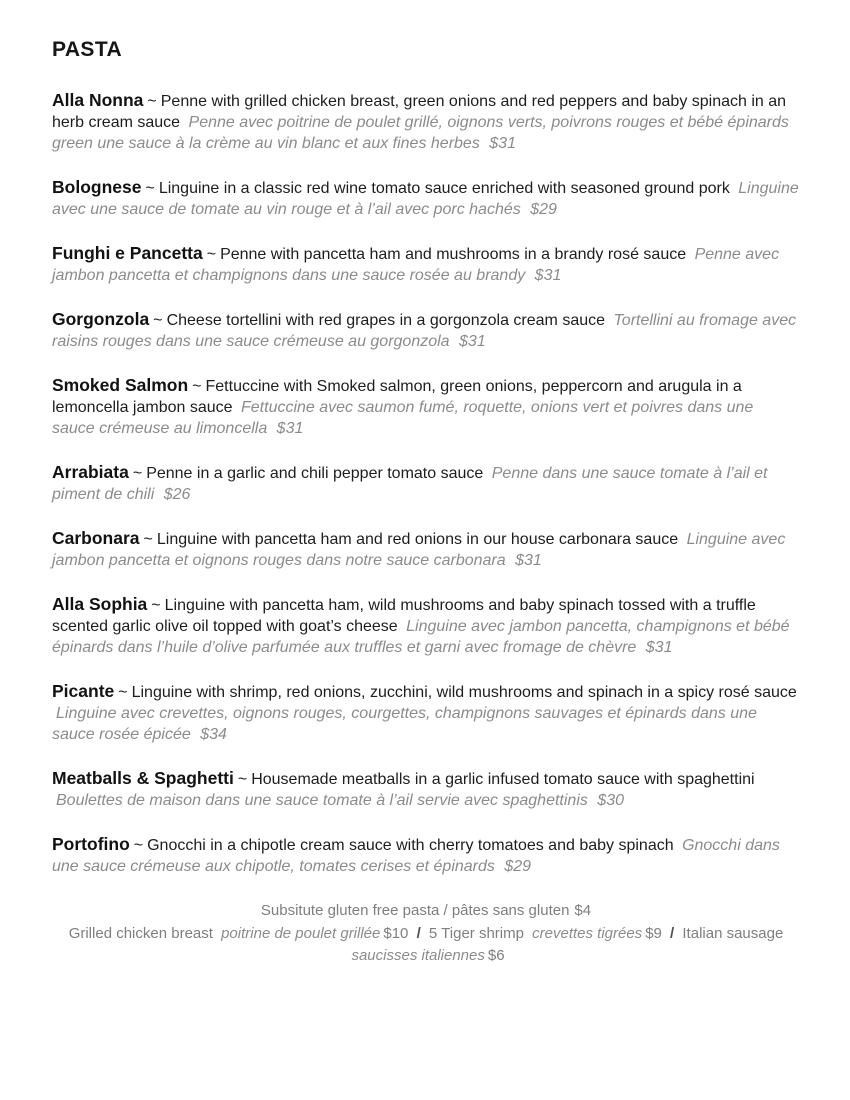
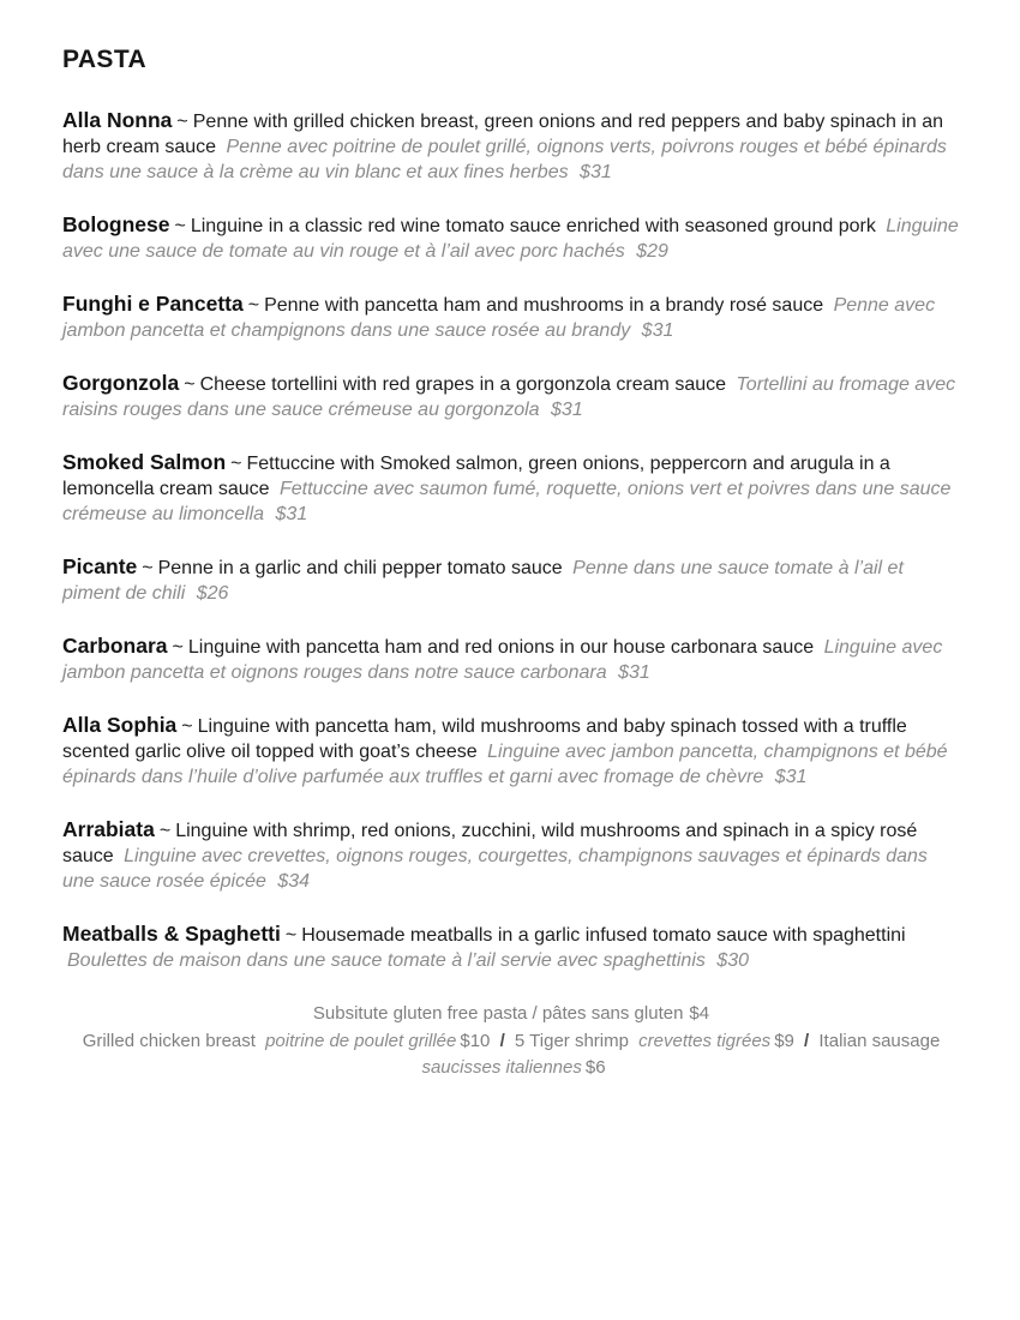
  PASTA
- Alla Nonna ~ Penne with grilled chicken breast, green onions and red peppers and baby spinach in an herb cream sauce Penne avec poitrine de poulet grillé, oignons verts, poivrons rouges et bébé épinards green une sauce à la crème au vin blanc et aux fines herbes $31
+ Alla Nonna ~ Penne with grilled chicken breast, green onions and red peppers and baby spinach in an herb cream sauce Penne avec poitrine de poulet grillé, oignons verts, poivrons rouges et bébé épinards dans une sauce à la crème au vin blanc et aux fines herbes $31
  Bolognese ~ Linguine in a classic red wine tomato sauce enriched with seasoned ground pork Linguine avec une sauce de tomate au vin rouge et à l’ail avec porc hachés $29
  Funghi e Pancetta ~ Penne with pancetta ham and mushrooms in a brandy rosé sauce Penne avec jambon pancetta et champignons dans une sauce rosée au brandy $31
  Gorgonzola ~ Cheese tortellini with red grapes in a gorgonzola cream sauce Tortellini au fromage avec raisins rouges dans une sauce crémeuse au gorgonzola $31
- Smoked Salmon ~ Fettuccine with Smoked salmon, green onions, peppercorn and arugula in a lemoncella jambon sauce Fettuccine avec saumon fumé, roquette, onions vert et poivres dans une sauce crémeuse au limoncella $31
+ Smoked Salmon ~ Fettuccine with Smoked salmon, green onions, peppercorn and arugula in a lemoncella cream sauce Fettuccine avec saumon fumé, roquette, onions vert et poivres dans une sauce crémeuse au limoncella $31
- Arrabiata ~ Penne in a garlic and chili pepper tomato sauce Penne dans une sauce tomate à l’ail et piment de chili $26
+ Picante ~ Penne in a garlic and chili pepper tomato sauce Penne dans une sauce tomate à l’ail et piment de chili $26
  Carbonara ~ Linguine with pancetta ham and red onions in our house carbonara sauce Linguine avec jambon pancetta et oignons rouges dans notre sauce carbonara $31
  Alla Sophia ~ Linguine with pancetta ham, wild mushrooms and baby spinach tossed with a truffle scented garlic olive oil topped with goat’s cheese Linguine avec jambon pancetta, champignons et bébé épinards dans l’huile d’olive parfumée aux truffles et garni avec fromage de chèvre $31
- Picante ~ Linguine with shrimp, red onions, zucchini, wild mushrooms and spinach in a spicy rosé sauce Linguine avec crevettes, oignons rouges, courgettes, champignons sauvages et épinards dans une sauce rosée épicée $34
+ Arrabiata ~ Linguine with shrimp, red onions, zucchini, wild mushrooms and spinach in a spicy rosé sauce Linguine avec crevettes, oignons rouges, courgettes, champignons sauvages et épinards dans une sauce rosée épicée $34
  Meatballs & Spaghetti ~ Housemade meatballs in a garlic infused tomato sauce with spaghettini Boulettes de maison dans une sauce tomate à l’ail servie avec spaghettinis $30
- Portofino ~ Gnocchi in a chipotle cream sauce with cherry tomatoes and baby spinach Gnocchi dans une sauce crémeuse aux chipotle, tomates cerises et épinards $29
  Subsitute gluten free pasta / pâtes sans gluten $4
  Grilled chicken breast poitrine de poulet grillée $10 / 5 Tiger shrimp crevettes tigrées $9 / Italian sausage saucisses italiennes $6
